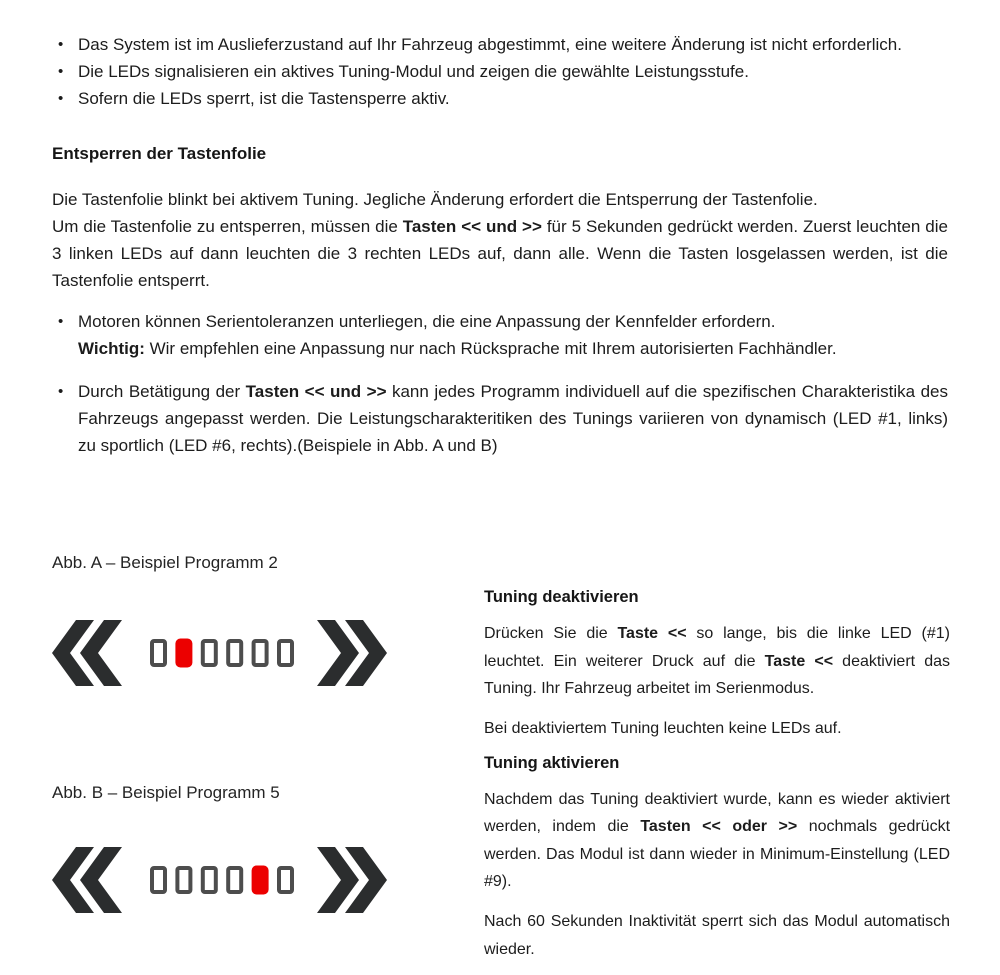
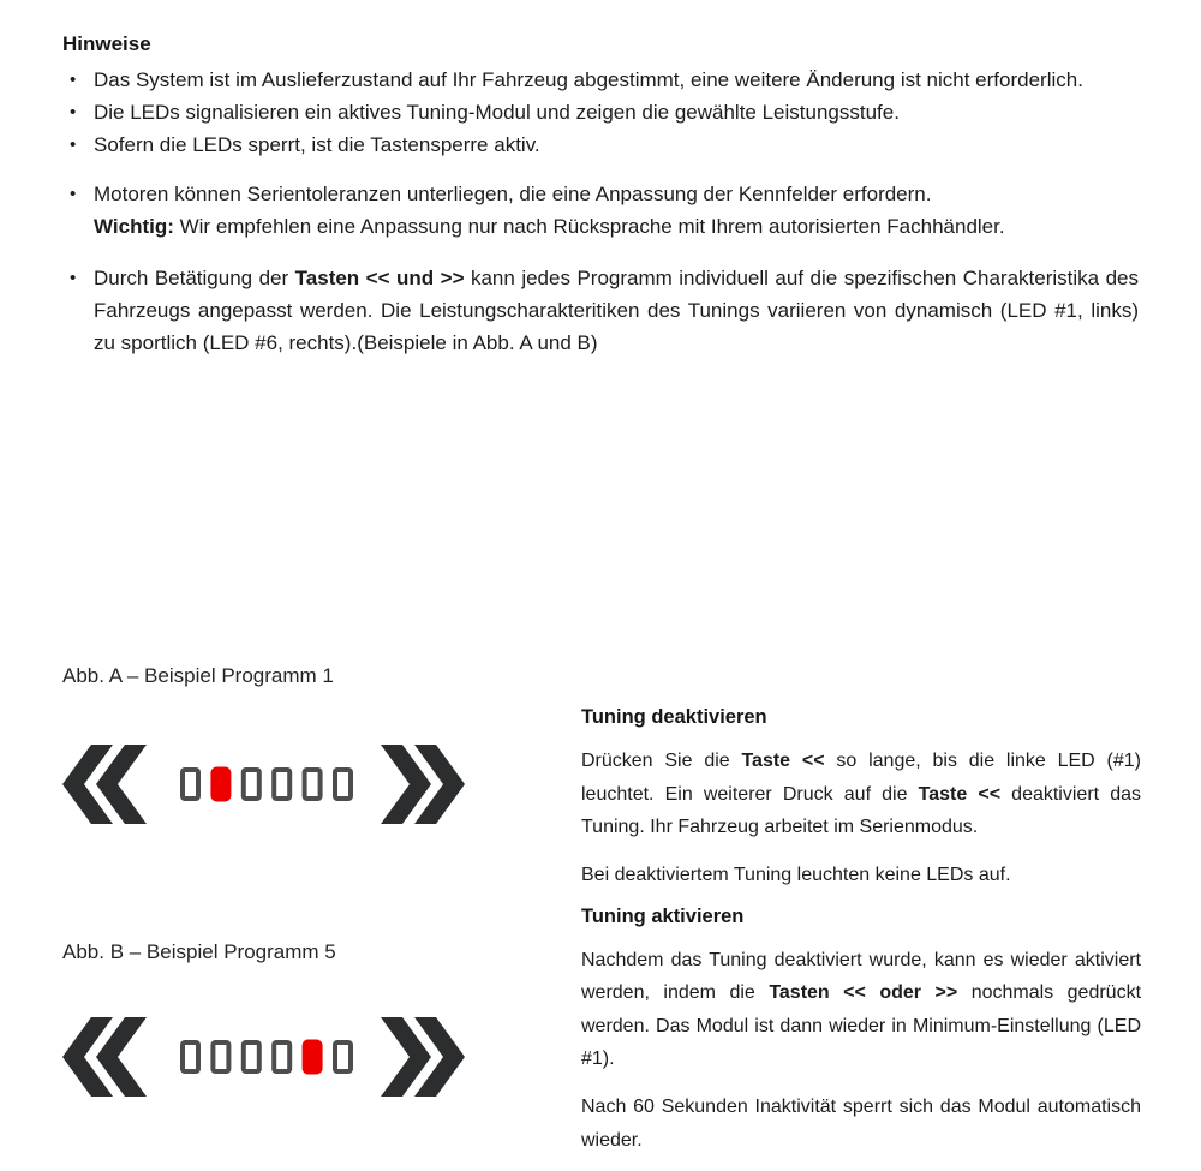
+ Hinweise
  •
  Das System ist im Auslieferzustand auf Ihr Fahrzeug abgestimmt, eine weitere Änderung ist nicht erforderlich.
  •
  Die LEDs signalisieren ein aktives Tuning-Modul und zeigen die gewählte Leistungsstufe.
  •
  Sofern die LEDs sperrt, ist die Tastensperre aktiv.
- Entsperren der Tastenfolie
- Die Tastenfolie blinkt bei aktivem Tuning. Jegliche Änderung erfordert die Entsperrung der Tastenfolie.
- Um die Tastenfolie zu entsperren, müssen die Tasten << und >> für 5 Sekunden gedrückt werden. Zuerst leuchten die 3 linken LEDs auf dann leuchten die 3 rechten LEDs auf, dann alle. Wenn die Tasten losgelassen werden, ist die Tastenfolie entsperrt.
  •
  Motoren können Serientoleranzen unterliegen, die eine Anpassung der Kennfelder erfordern.
  Wichtig: Wir empfehlen eine Anpassung nur nach Rücksprache mit Ihrem autorisierten Fachhändler.
  •
  Durch Betätigung der Tasten << und >> kann jedes Programm individuell auf die spezifischen Charakteristika des Fahrzeugs angepasst werden. Die Leistungscharakteritiken des Tunings variieren von dynamisch (LED #1, links) zu sportlich (LED #6, rechts).(Beispiele in Abb. A und B)
- Abb. A – Beispiel Programm 2
+ Abb. A – Beispiel Programm 1
  Abb. B – Beispiel Programm 5
  Tuning deaktivieren
  Drücken Sie die Taste << so lange, bis die linke LED (#1) leuchtet. Ein weiterer Druck auf die Taste << deaktiviert das Tuning. Ihr Fahrzeug arbeitet im Serienmodus.
  Bei deaktiviertem Tuning leuchten keine LEDs auf.
  Tuning aktivieren
- Nachdem das Tuning deaktiviert wurde, kann es wieder aktiviert werden, indem die Tasten << oder >> nochmals gedrückt werden. Das Modul ist dann wieder in Minimum-Einstellung (LED #9).
+ Nachdem das Tuning deaktiviert wurde, kann es wieder aktiviert werden, indem die Tasten << oder >> nochmals gedrückt werden. Das Modul ist dann wieder in Minimum-Einstellung (LED #1).
  Nach 60 Sekunden Inaktivität sperrt sich das Modul automatisch wieder.
